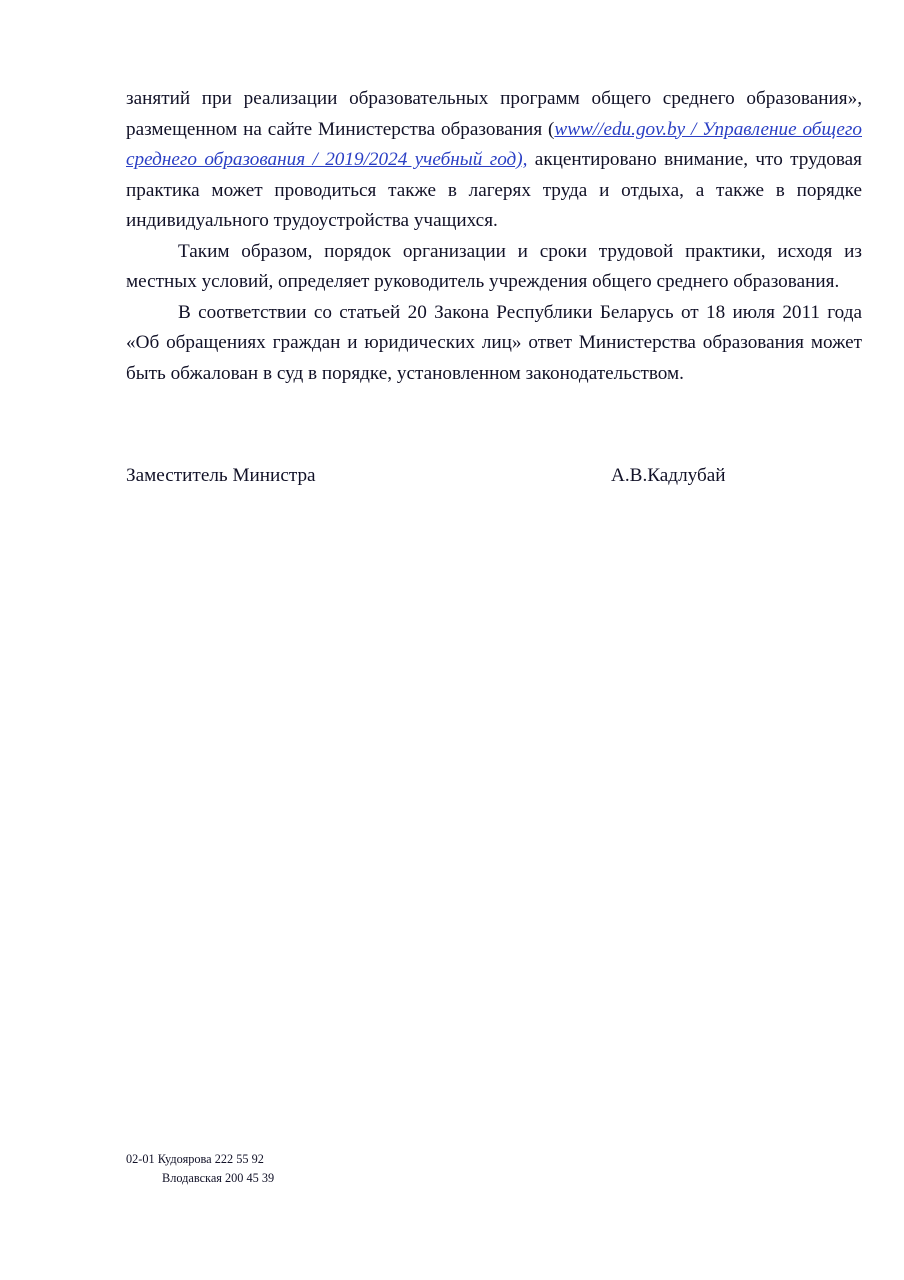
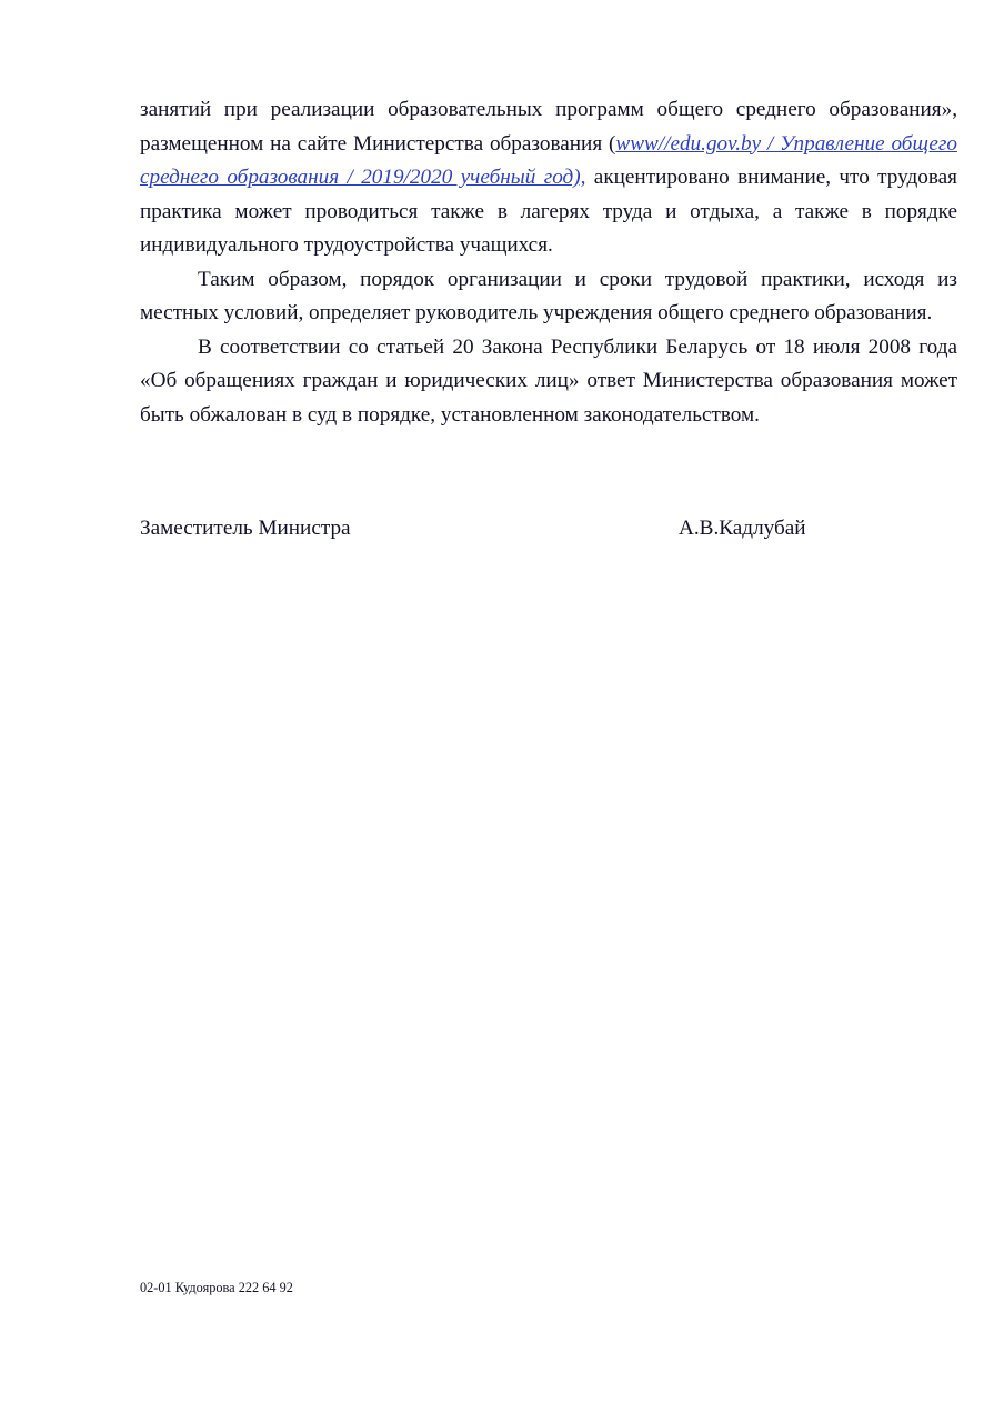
- занятий при реализации образовательных программ общего среднего образования», размещенном на сайте Министерства образования (www//edu.gov.by / Управление общего среднего образования / 2019/2024 учебный год), акцентировано внимание, что трудовая практика может проводиться также в лагерях труда и отдыха, а также в порядке индивидуального трудоустройства учащихся.
+ занятий при реализации образовательных программ общего среднего образования», размещенном на сайте Министерства образования (www//edu.gov.by / Управление общего среднего образования / 2019/2020 учебный год), акцентировано внимание, что трудовая практика может проводиться также в лагерях труда и отдыха, а также в порядке индивидуального трудоустройства учащихся.
  Таким образом, порядок организации и сроки трудовой практики, исходя из местных условий, определяет руководитель учреждения общего среднего образования.
- В соответствии со статьей 20 Закона Республики Беларусь от 18 июля 2011 года «Об обращениях граждан и юридических лиц» ответ Министерства образования может быть обжалован в суд в порядке, установленном законодательством.
+ В соответствии со статьей 20 Закона Республики Беларусь от 18 июля 2008 года «Об обращениях граждан и юридических лиц» ответ Министерства образования может быть обжалован в суд в порядке, установленном законодательством.
  Заместитель Министра
  А.В.Кадлубай
- 02-01 Кудоярова 222 55 92
+ 02-01 Кудоярова 222 64 92
- Влодавская 200 45 39
